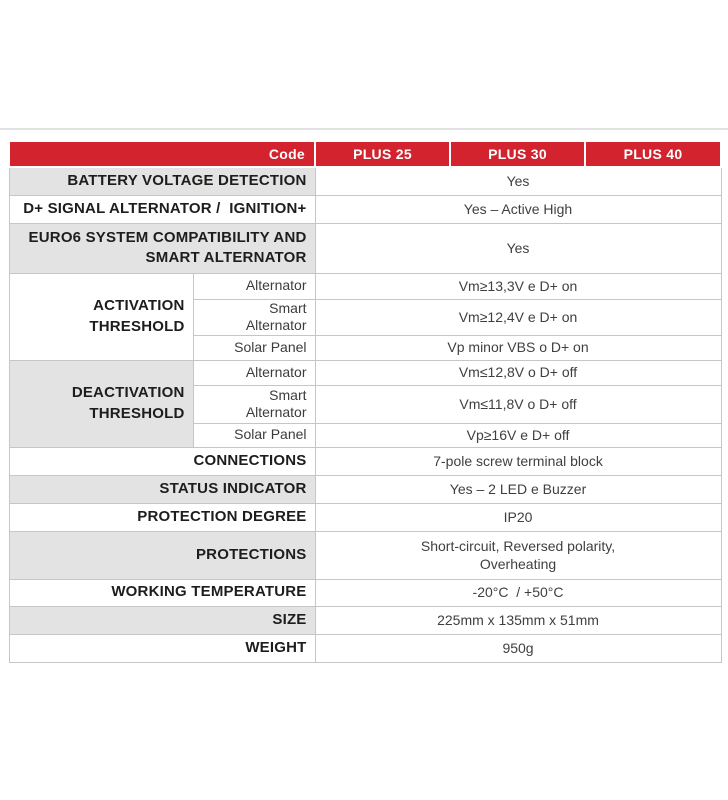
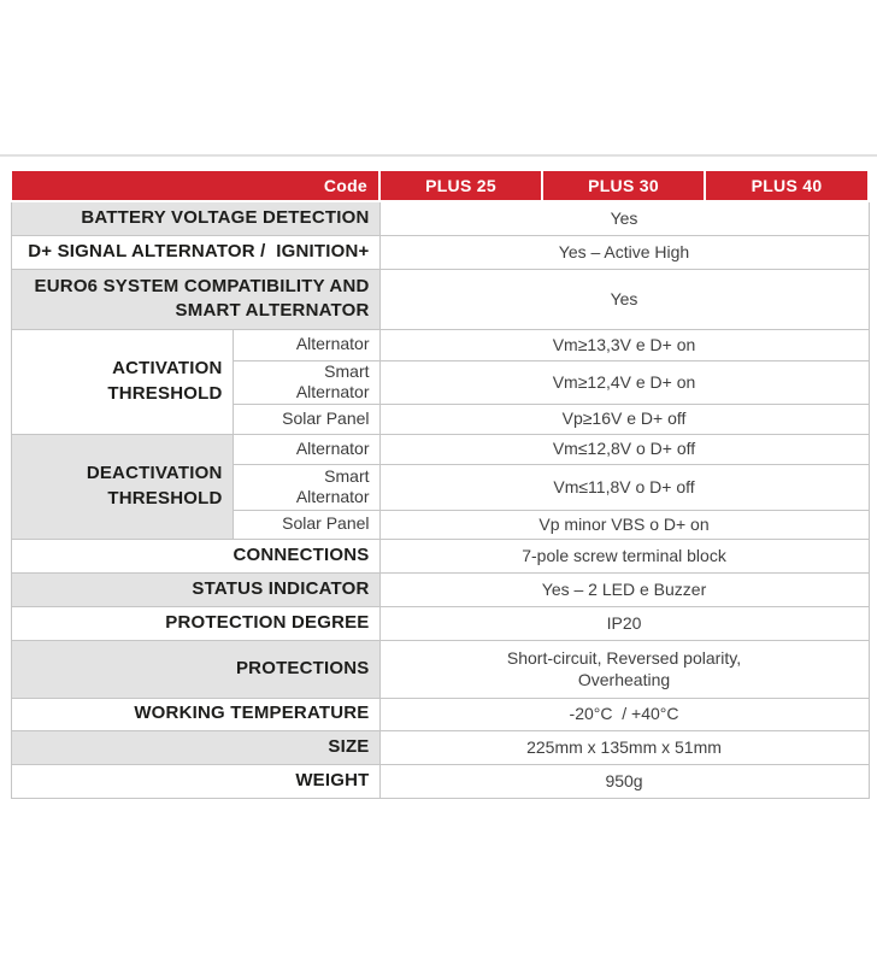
  Code	PLUS 25	PLUS 30	PLUS 40
  BATTERY VOLTAGE DETECTION	Yes
  D+ SIGNAL ALTERNATOR / IGNITION+	Yes – Active High
  EURO6 SYSTEM COMPATIBILITY AND SMART ALTERNATOR	Yes
  ACTIVATION THRESHOLD	Alternator	Vm≥13,3V e D+ on
  Smart Alternator	Vm≥12,4V e D+ on
- Solar Panel	Vp minor VBS o D+ on
+ Solar Panel	Vp≥16V e D+ off
  DEACTIVATION THRESHOLD	Alternator	Vm≤12,8V o D+ off
  Smart Alternator	Vm≤11,8V o D+ off
- Solar Panel	Vp≥16V e D+ off
+ Solar Panel	Vp minor VBS o D+ on
  CONNECTIONS	7-pole screw terminal block
  STATUS INDICATOR	Yes – 2 LED e Buzzer
  PROTECTION DEGREE	IP20
  PROTECTIONS	Short-circuit, Reversed polarity, Overheating
- WORKING TEMPERATURE	-20°C / +50°C
+ WORKING TEMPERATURE	-20°C / +40°C
  SIZE	225mm x 135mm x 51mm
  WEIGHT	950g
